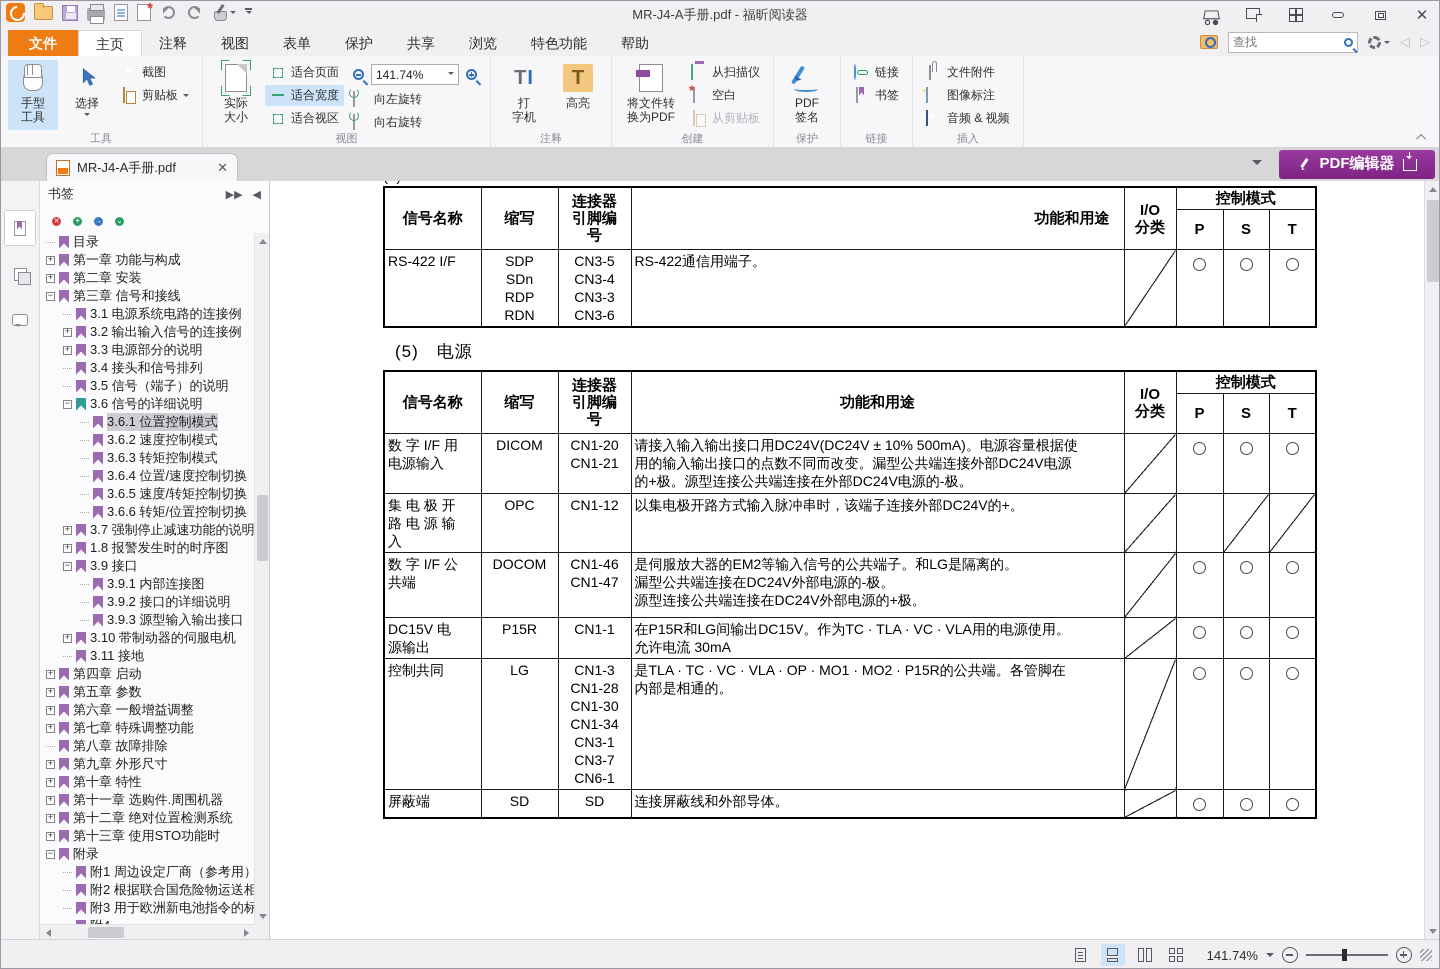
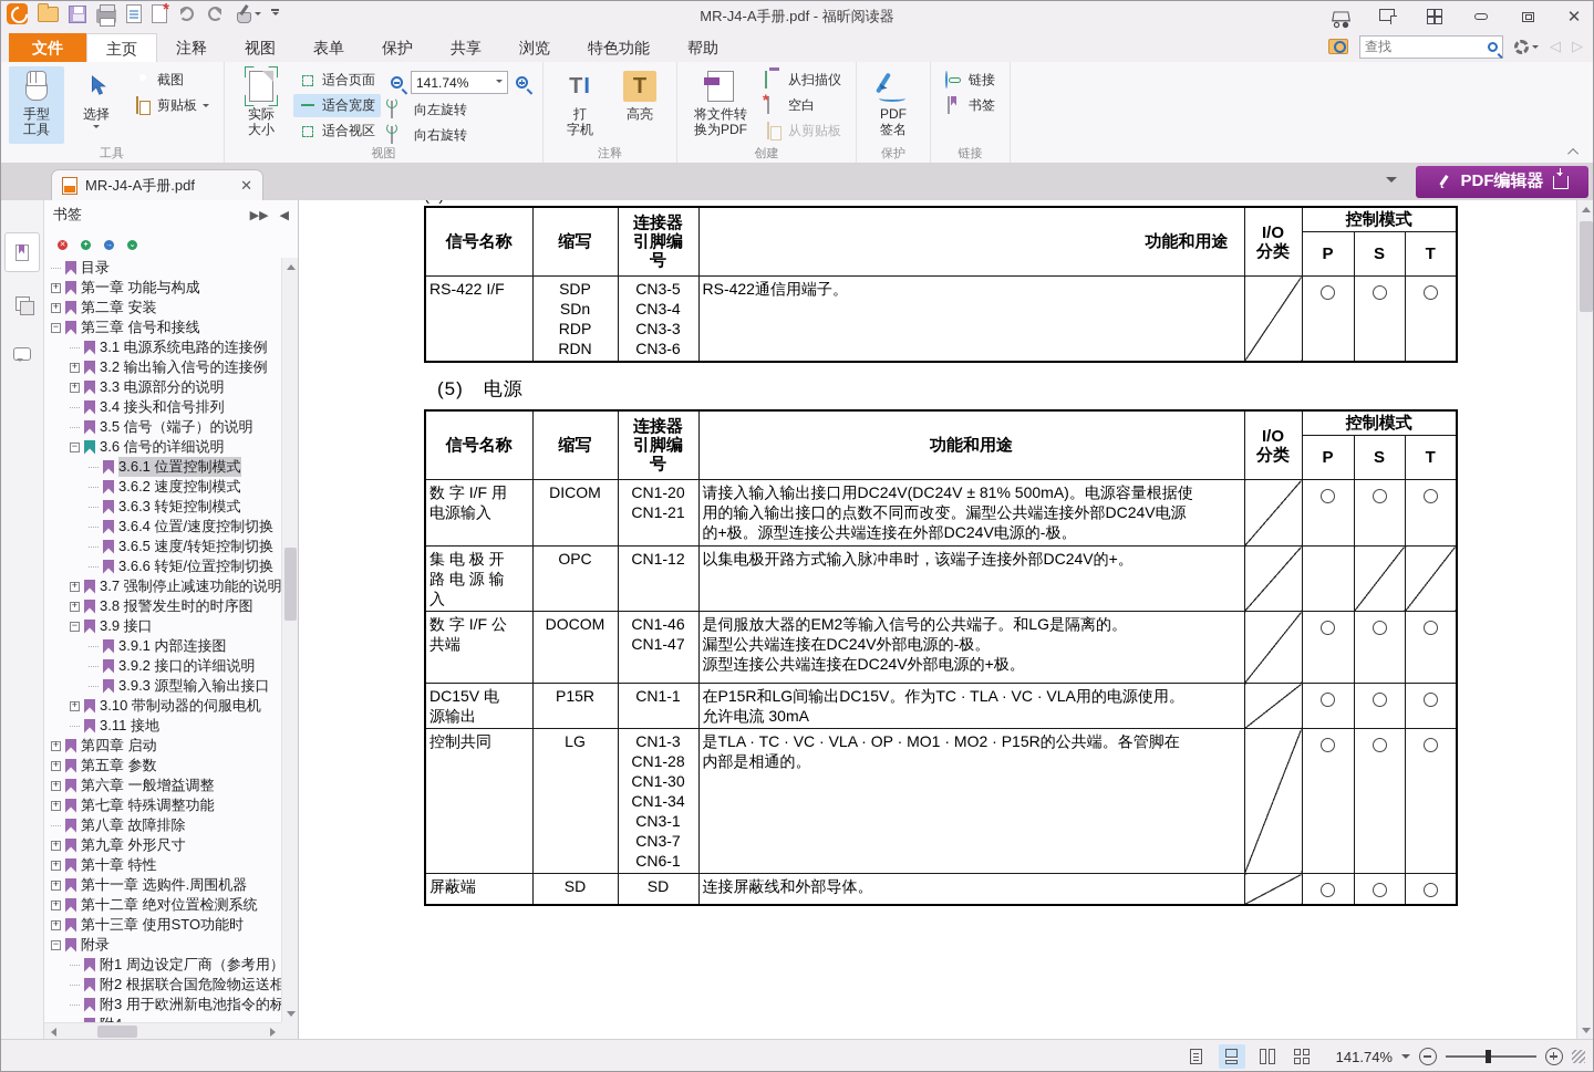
  MR-J4-A手册.pdf - 福昕阅读器
  ✕
  文件
  主页
  注释
  视图
  表单
  保护
  共享
  浏览
  特色功能
  帮助
  查找
  ◁
  ▷
  手型
  工具
  选择
  截图
  剪贴板
  工具
  实际
  大小
  适合页面
  适合宽度
  适合视区
  141.74%
  向左旋转
  向右旋转
  视图
  TI
  打
  字机
  T
  高亮
  注释
  将文件转
  换为PDF
  从扫描仪
  空白
  从剪贴板
  创建
  PDF
  签名
  保护
  链接
  书签
  链接
- 文件附件
- 图像标注
- 音频 & 视频
- 插入
  MR-J4-A手册.pdf
  ✕
  PDF编辑器
  书签
  ▶▶
  ◀
  目录
  +
  第一章 功能与构成
  +
  第二章 安装
  −
  第三章 信号和接线
  3.1 电源系统电路的连接例
  +
  3.2 输出输入信号的连接例
  +
  3.3 电源部分的说明
  3.4 接头和信号排列
  3.5 信号（端子）的说明
  −
  3.6 信号的详细说明
  3.6.1 位置控制模式
  3.6.2 速度控制模式
  3.6.3 转矩控制模式
  3.6.4 位置/速度控制切换
  3.6.5 速度/转矩控制切换
  3.6.6 转矩/位置控制切换
  +
  3.7 强制停止减速功能的说明
  +
- 1.8 报警发生时的时序图
+ 3.8 报警发生时的时序图
  −
  3.9 接口
  3.9.1 内部连接图
  3.9.2 接口的详细说明
  3.9.3 源型输入输出接口
  +
  3.10 带制动器的伺服电机
  3.11 接地
  +
  第四章 启动
  +
  第五章 参数
  +
  第六章 一般增益调整
  +
  第七章 特殊调整功能
  第八章 故障排除
  +
  第九章 外形尺寸
  +
  第十章 特性
  +
  第十一章 选购件.周围机器
  +
  第十二章 绝对位置检测系统
  +
  第十三章 使用STO功能时
  −
  附录
  附1 周边设定厂商（参考用）
  附2 根据联合国危险物运送相
  附3 用于欧洲新电池指令的标
  信号名称	缩写	连接器 引脚编 号	功能和用途	I/O 分类	控制模式
  P	S	T
  RS-422 I/F	SDP SDn RDP RDN	CN3-5 CN3-4 CN3-3 CN3-6	RS-422通信用端子。
  (5) 电源
  信号名称	缩写	连接器 引脚编 号	功能和用途	I/O 分类	控制模式
  P	S	T
- 数 字 I/F 用 电源输入	DICOM	CN1-20 CN1-21	请接入输入输出接口用DC24V(DC24V ± 10% 500mA)。电源容量根据使 用的输入输出接口的点数不同而改变。漏型公共端连接外部DC24V电源 的+极。源型连接公共端连接在外部DC24V电源的-极。
+ 数 字 I/F 用 电源输入	DICOM	CN1-20 CN1-21	请接入输入输出接口用DC24V(DC24V ± 81% 500mA)。电源容量根据使 用的输入输出接口的点数不同而改变。漏型公共端连接外部DC24V电源 的+极。源型连接公共端连接在外部DC24V电源的-极。
  集 电 极 开 路 电 源 输 入	OPC	CN1-12	以集电极开路方式输入脉冲串时，该端子连接外部DC24V的+。
  数 字 I/F 公 共端	DOCOM	CN1-46 CN1-47	是伺服放大器的EM2等输入信号的公共端子。和LG是隔离的。 漏型公共端连接在DC24V外部电源的-极。 源型连接公共端连接在DC24V外部电源的+极。
  DC15V 电 源输出	P15R	CN1-1	在P15R和LG间输出DC15V。作为TC · TLA · VC · VLA用的电源使用。 允许电流 30mA
  控制共同	LG	CN1-3 CN1-28 CN1-30 CN1-34 CN3-1 CN3-7 CN6-1	是TLA · TC · VC · VLA · OP · MO1 · MO2 · P15R的公共端。各管脚在 内部是相通的。
  屏蔽端	SD	SD	连接屏蔽线和外部导体。
  141.74%
